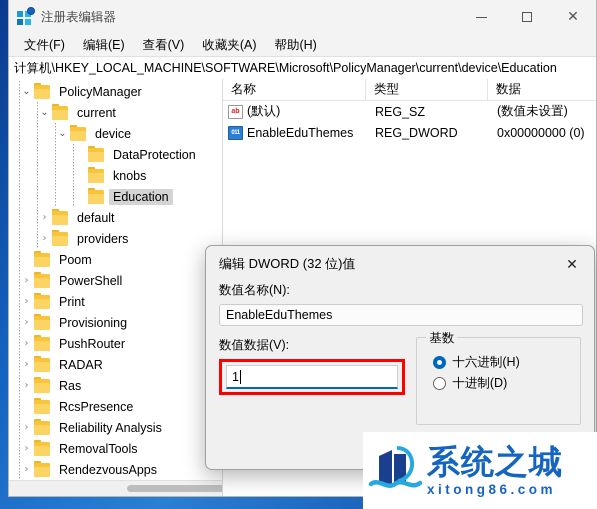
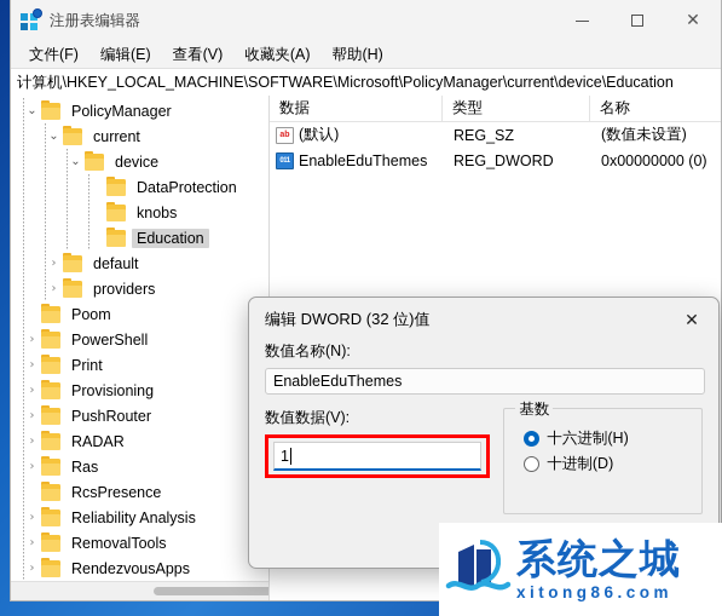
  注册表编辑器
  ✕
  文件(F)
  编辑(E)
  查看(V)
  收藏夹(A)
  帮助(H)
  计算机\HKEY_LOCAL_MACHINE\SOFTWARE\Microsoft\PolicyManager\current\device\Education
  ⌄
  PolicyManager
  ⌄
  current
  ⌄
  device
  DataProtection
  knobs
  Education
  ›
  default
  ›
  providers
  Poom
  ›
  PowerShell
  ›
  Print
  ›
  Provisioning
  ›
  PushRouter
  ›
  RADAR
  ›
  Ras
  RcsPresence
  ›
  Reliability Analysis
  ›
  RemovalTools
  ›
  RendezvousApps
- 名称
+ 数据
  类型
- 数据
+ 名称
  (默认)
  REG_SZ
  (数值未设置)
  EnableEduThemes
  REG_DWORD
  0x00000000 (0)
  编辑 DWORD (32 位)值
  ✕
  数值名称(N):
  EnableEduThemes
  数值数据(V):
  1
  基数
  十六进制(H)
  十进制(D)
  系统之城
  xitong86.com
